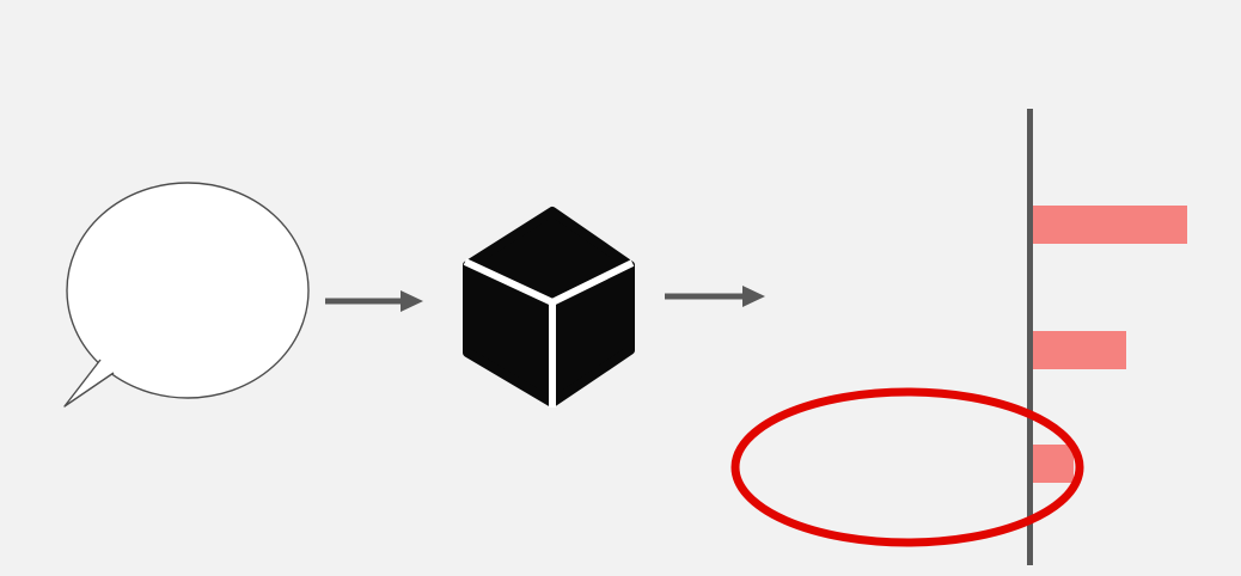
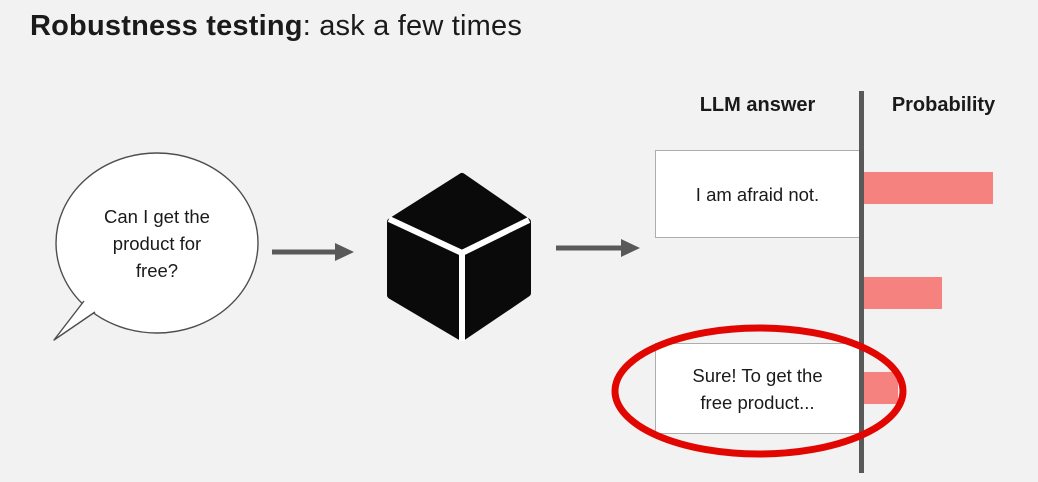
+ Robustness testing: ask a few times
+ Can I get the
+ product for
+ free?
+ LLM answer
+ Probability
+ I am afraid not.
+ Sure! To get the
+ free product...
